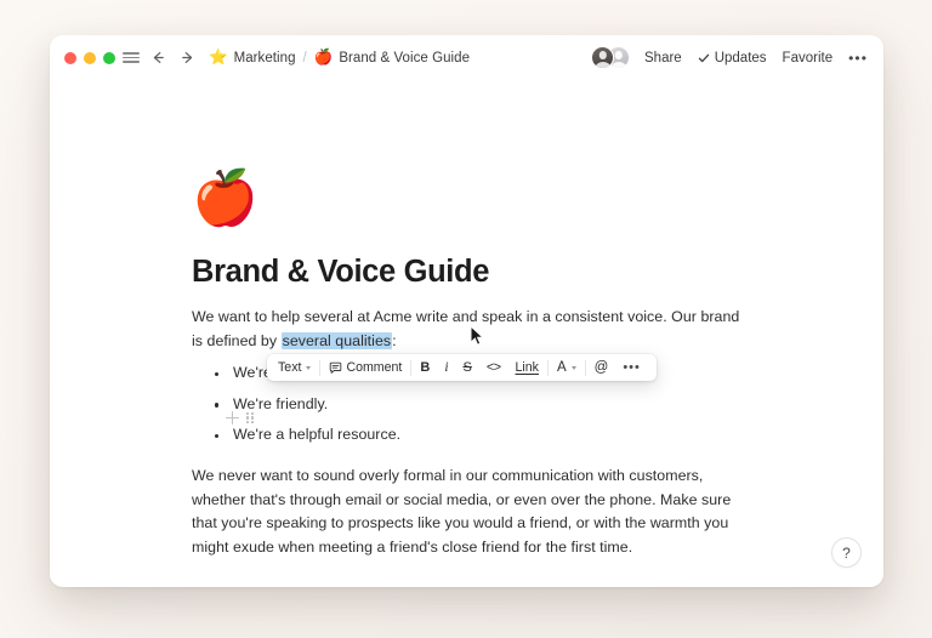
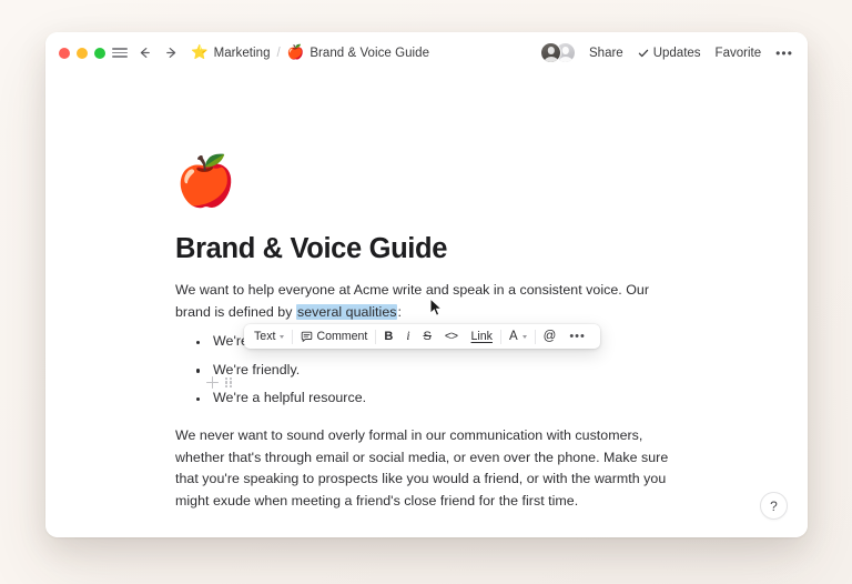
  ⭐
  Marketing
  /
  🍎
  Brand & Voice Guide
  Share
  Updates
  Favorite
  •••
  🍎
  Brand & Voice Guide
- We want to help several at Acme write and speak in a consistent voice. Our brand is defined by several qualities:
+ We want to help everyone at Acme write and speak in a consistent voice. Our brand is defined by several qualities:
  We're friendly.
  We're a helpful resource.
  We never want to sound overly formal in our communication with customers, whether that's through email or social media, or even over the phone. Make sure that you're speaking to prospects like you would a friend, or with the warmth you might exude when meeting a friend's close friend for the first time.
  Text
  Comment
  B
  i
  S
  <>
  Link
  A
  @
  •••
  ?
